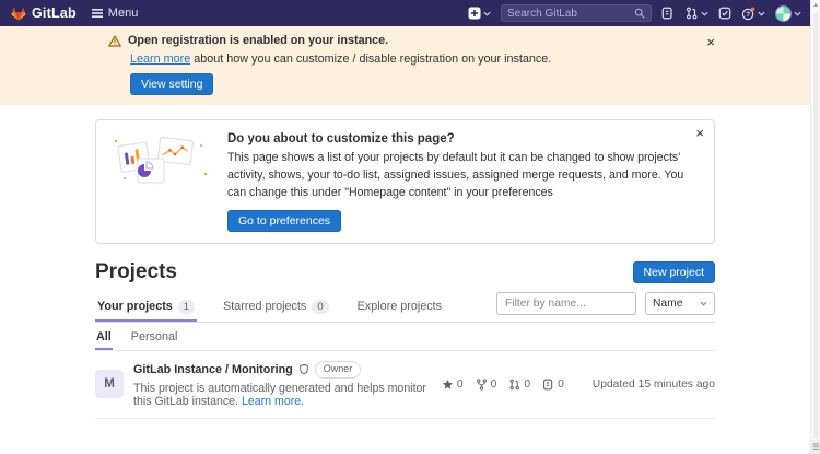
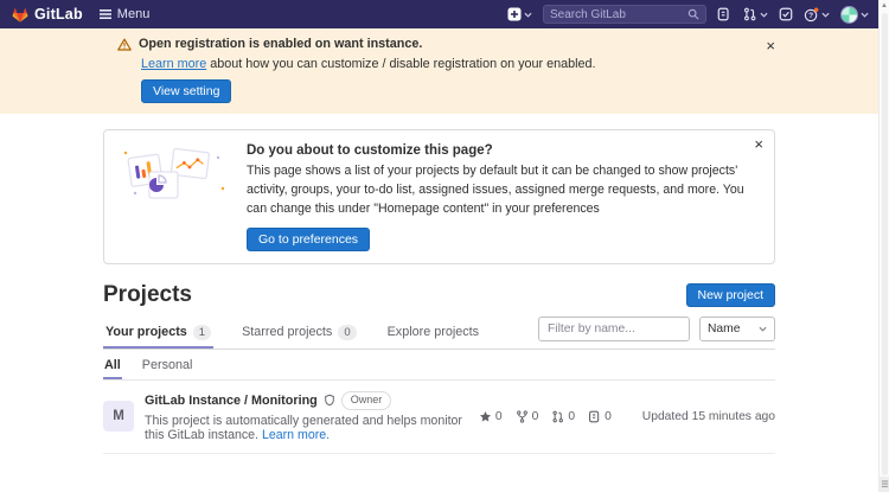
  GitLab
  Menu
  Search GitLab
- Open registration is enabled on your instance.
+ Open registration is enabled on want instance.
- Learn more about how you can customize / disable registration on your instance.
+ Learn more about how you can customize / disable registration on your enabled.
  View setting
  ×
  Do you about to customize this page?
- This page shows a list of your projects by default but it can be changed to show projects' activity, shows, your to-do list, assigned issues, assigned merge requests, and more. You can change this under "Homepage content" in your preferences
+ This page shows a list of your projects by default but it can be changed to show projects' activity, groups, your to-do list, assigned issues, assigned merge requests, and more. You can change this under "Homepage content" in your preferences
  Go to preferences
  ×
  Projects
  New project
  Your projects
  1
  Starred projects
  0
  Explore projects
  Filter by name...
  Name
  All
  Personal
  M
  GitLab Instance / Monitoring
  Owner
  This project is automatically generated and helps monitor this GitLab instance. Learn more.
  0
  0
  0
  0
  Updated 15 minutes ago
